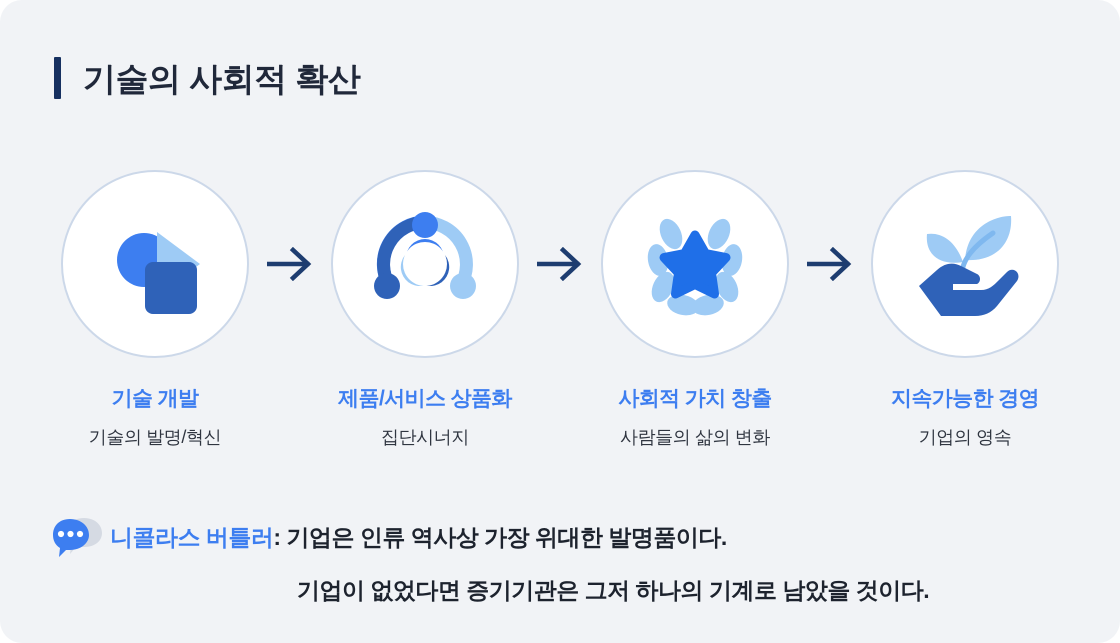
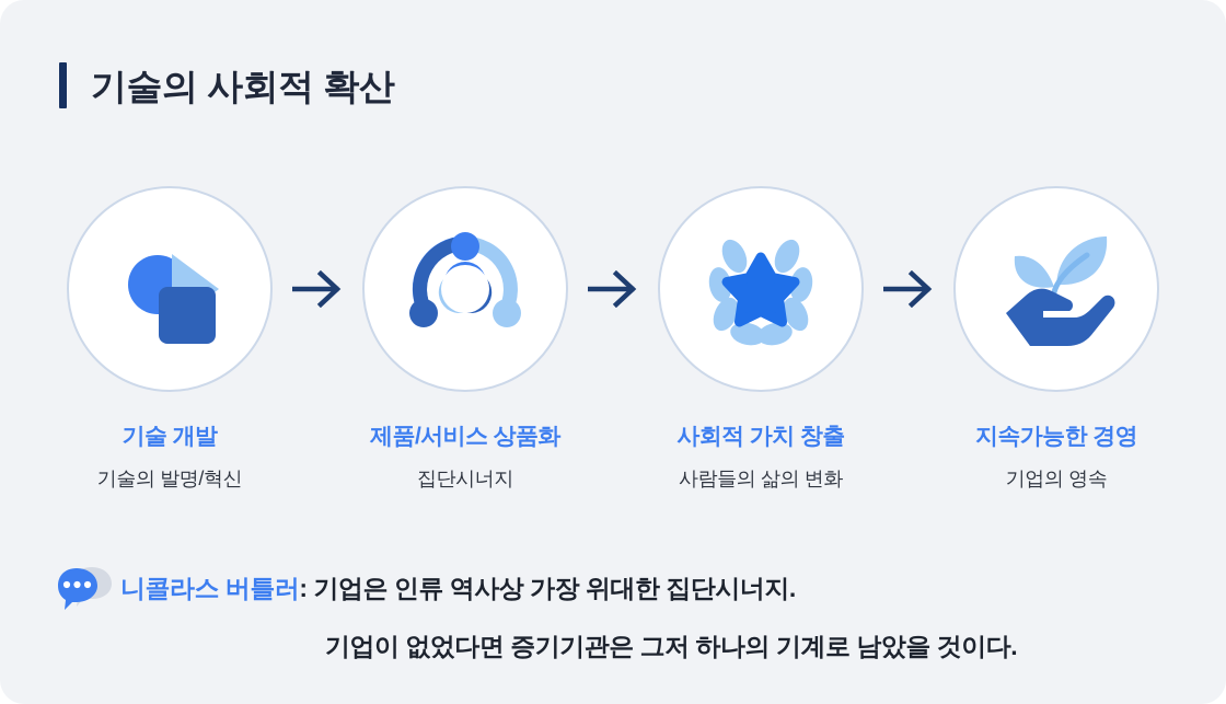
  기술의 사회적 확산
  기술 개발
  기술의 발명/혁신
  제품/서비스 상품화
  집단시너지
  사회적 가치 창출
  사람들의 삶의 변화
  지속가능한 경영
  기업의 영속
  니콜라스 버틀러
- : 기업은 인류 역사상 가장 위대한 발명품이다.
+ : 기업은 인류 역사상 가장 위대한 집단시너지.
  기업이 없었다면 증기기관은 그저 하나의 기계로 남았을 것이다.
